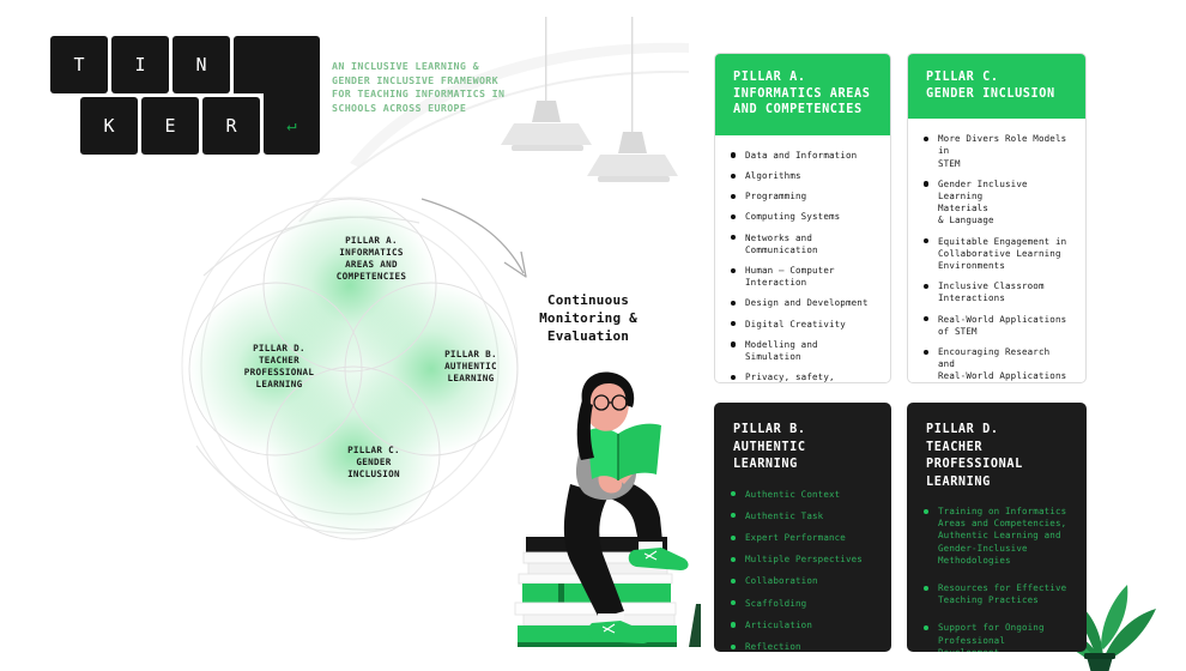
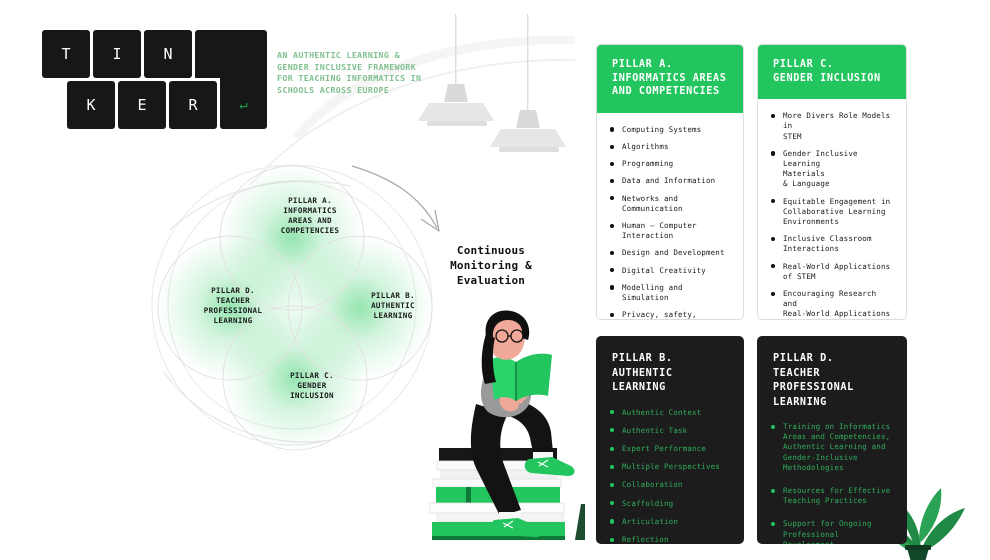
  T
  I
  N
  K
  E
  R
  ↵
- AN INCLUSIVE LEARNING & GENDER INCLUSIVE FRAMEWORK FOR TEACHING INFORMATICS IN SCHOOLS ACROSS EUROPE
+ AN AUTHENTIC LEARNING & GENDER INCLUSIVE FRAMEWORK FOR TEACHING INFORMATICS IN SCHOOLS ACROSS EUROPE
  PILLAR A.
  INFORMATICS
  AREAS AND
  COMPETENCIES
  PILLAR D.
  TEACHER
  PROFESSIONAL
  LEARNING
  PILLAR B.
  AUTHENTIC
  LEARNING
  PILLAR C.
  GENDER
  INCLUSION
  Continuous
  Monitoring &
  Evaluation
  PILLAR A.
  INFORMATICS AREAS
  AND COMPETENCIES
- Data and Information
+ Computing Systems
  Algorithms
  Programming
- Computing Systems
+ Data and Information
  Networks and Communication
  Human — Computer
  Interaction
  Design and Development
  Digital Creativity
  Modelling and Simulation
  PILLAR C.
  GENDER INCLUSION
  More Divers Role Models in
  STEM
  Gender Inclusive Learning
  Materials
  & Language
  Equitable Engagement in
  Collaborative Learning
  Environments
  Inclusive Classroom
  Interactions
  Real-World Applications
  of STEM
  Encouraging Research and
  Real-World Applications
  PILLAR B.
  AUTHENTIC LEARNING
  Authentic Context
  Authentic Task
  Expert Performance
  Multiple Perspectives
  Collaboration
  Scaffolding
  Articulation
  Reflection
  PILLAR D.
  TEACHER PROFESSIONAL
  LEARNING
  Training on Informatics
  Areas and Competencies,
  Authentic Learning and
  Gender-Inclusive
  Methodologies
  Resources for Effective
  Teaching Practices
  Support for Ongoing
  Professional
